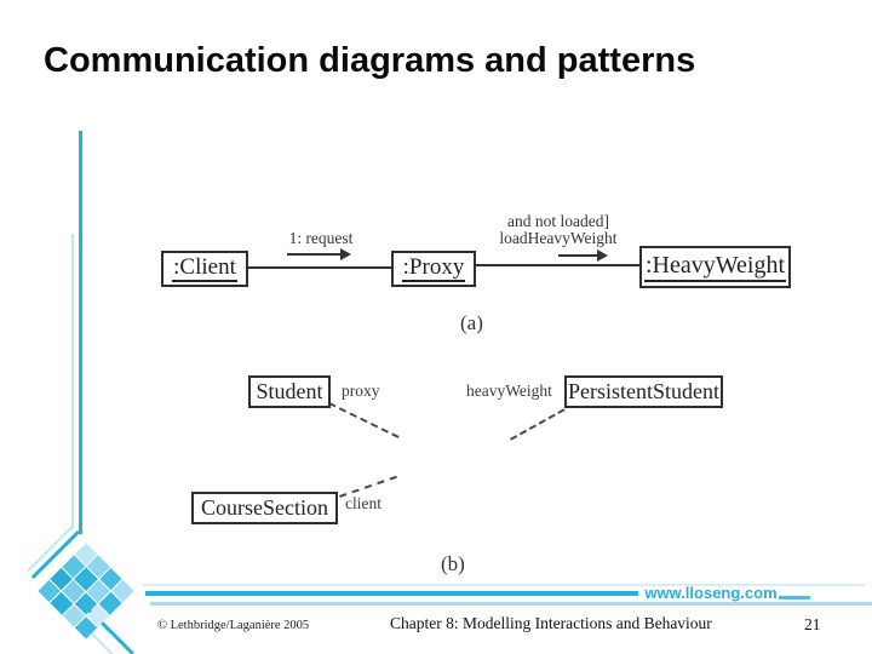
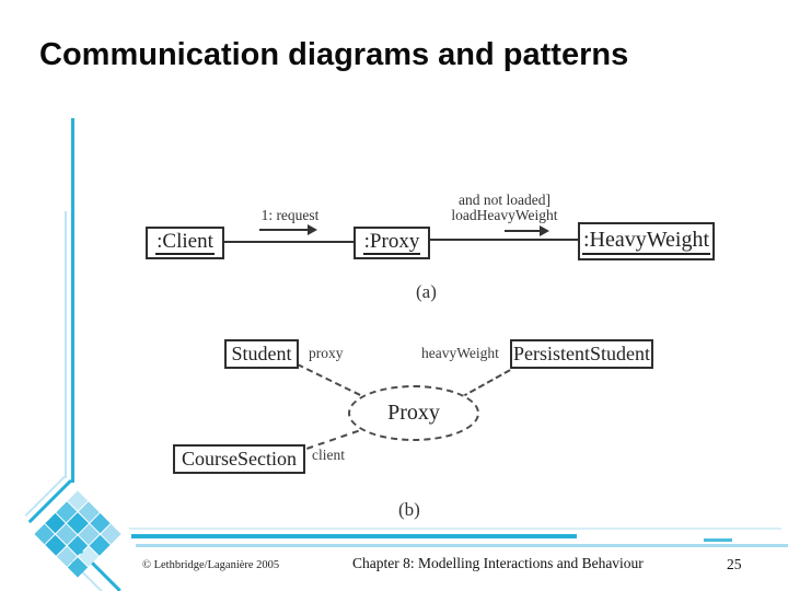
  Communication diagrams and patterns
  :Client
  :Proxy
  :HeavyWeight
  1: request
  and not loaded]
  loadHeavyWeight
  (a)
  Student
  PersistentStudent
  CourseSection
+ Proxy
  proxy
  heavyWeight
  client
  (b)
- www.lloseng.com
  © Lethbridge/Laganière 2005
  Chapter 8: Modelling Interactions and Behaviour
- 21
+ 25
